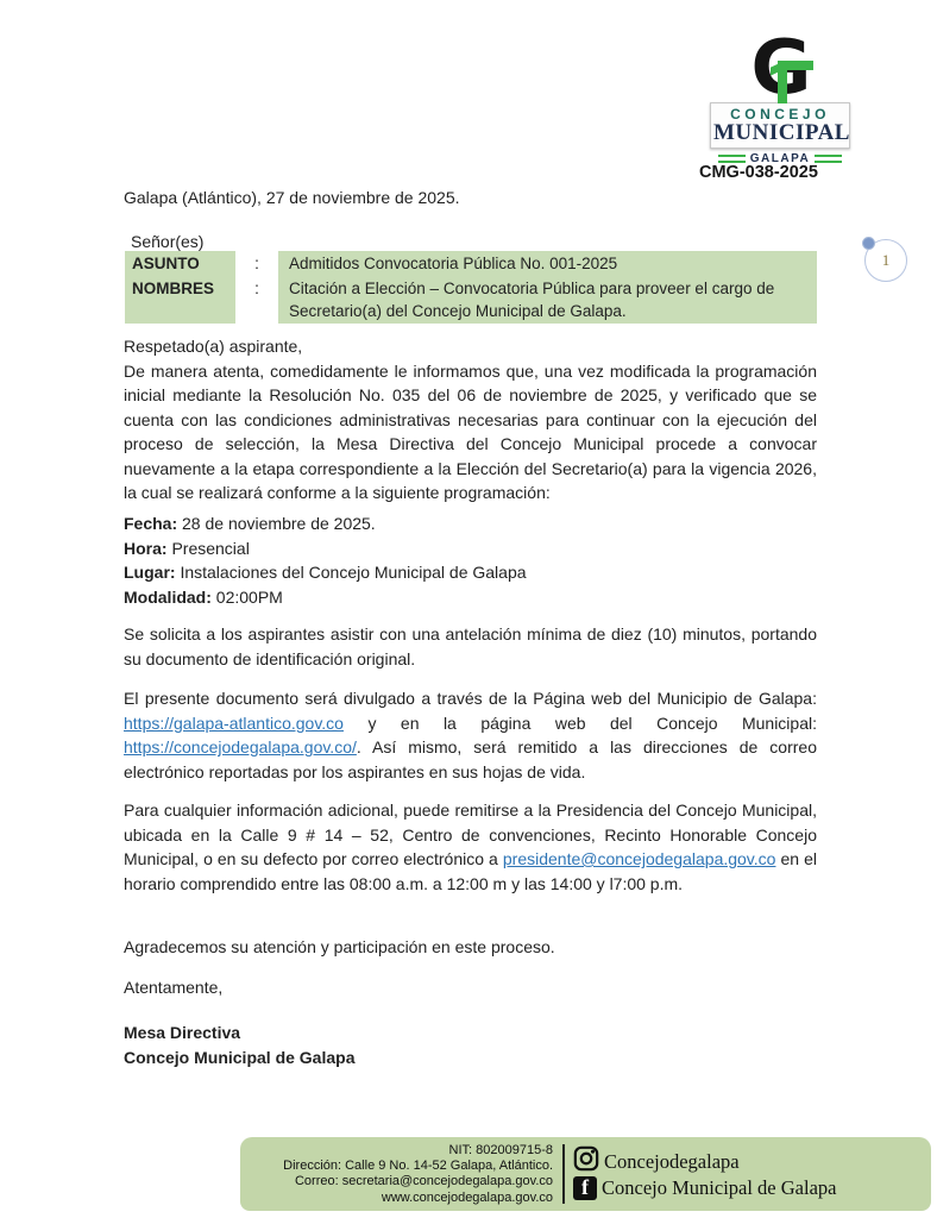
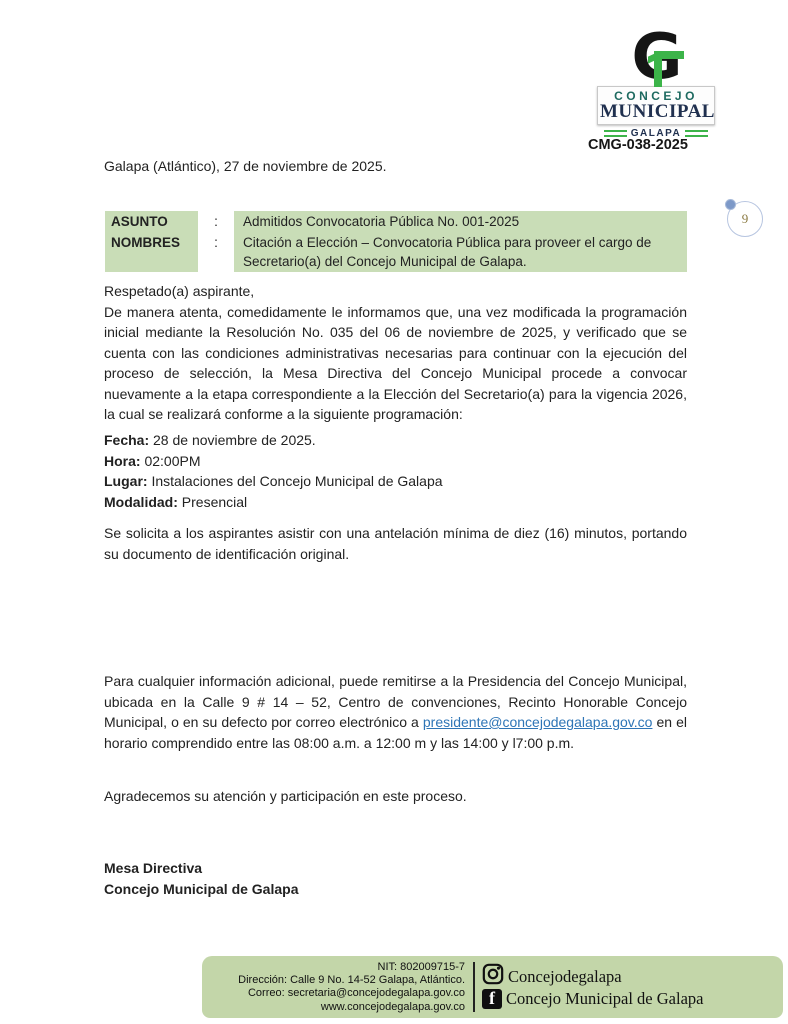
  CONCEJO
  MUNICIPAL
  GALAPA
  CMG-038-2025
- 1
+ 9
  Galapa (Atlántico), 27 de noviembre de 2025.
- Señor(es)
  ASUNTO
  :
  Admitidos Convocatoria Pública No. 001-2025
  NOMBRES
  :
  Citación a Elección – Convocatoria Pública para proveer el cargo de Secretario(a) del Concejo Municipal de Galapa.
  Respetado(a) aspirante,
  De manera atenta, comedidamente le informamos que, una vez modificada la programación inicial mediante la Resolución No. 035 del 06 de noviembre de 2025, y verificado que se cuenta con las condiciones administrativas necesarias para continuar con la ejecución del proceso de selección, la Mesa Directiva del Concejo Municipal procede a convocar nuevamente a la etapa correspondiente a la Elección del Secretario(a) para la vigencia 2026, la cual se realizará conforme a la siguiente programación:
  Fecha: 28 de noviembre de 2025.
- Hora: Presencial
+ Hora: 02:00PM
  Lugar: Instalaciones del Concejo Municipal de Galapa
- Modalidad: 02:00PM
+ Modalidad: Presencial
- Se solicita a los aspirantes asistir con una antelación mínima de diez (10) minutos, portando su documento de identificación original.
+ Se solicita a los aspirantes asistir con una antelación mínima de diez (16) minutos, portando su documento de identificación original.
- El presente documento será divulgado a través de la Página web del Municipio de Galapa: https://galapa-atlantico.gov.co y en la página web del Concejo Municipal: https://concejodegalapa.gov.co/. Así mismo, será remitido a las direcciones de correo electrónico reportadas por los aspirantes en sus hojas de vida.
  Para cualquier información adicional, puede remitirse a la Presidencia del Concejo Municipal, ubicada en la Calle 9 # 14 – 52, Centro de convenciones, Recinto Honorable Concejo Municipal, o en su defecto por correo electrónico a presidente@concejodegalapa.gov.co en el horario comprendido entre las 08:00 a.m. a 12:00 m y las 14:00 y l7:00 p.m.
  Agradecemos su atención y participación en este proceso.
- Atentamente,
  Mesa Directiva
  Concejo Municipal de Galapa
- NIT: 802009715-8
+ NIT: 802009715-7
  Dirección: Calle 9 No. 14-52 Galapa, Atlántico.
  Correo: secretaria@concejodegalapa.gov.co
  www.concejodegalapa.gov.co
  Concejodegalapa
  f
  Concejo Municipal de Galapa
